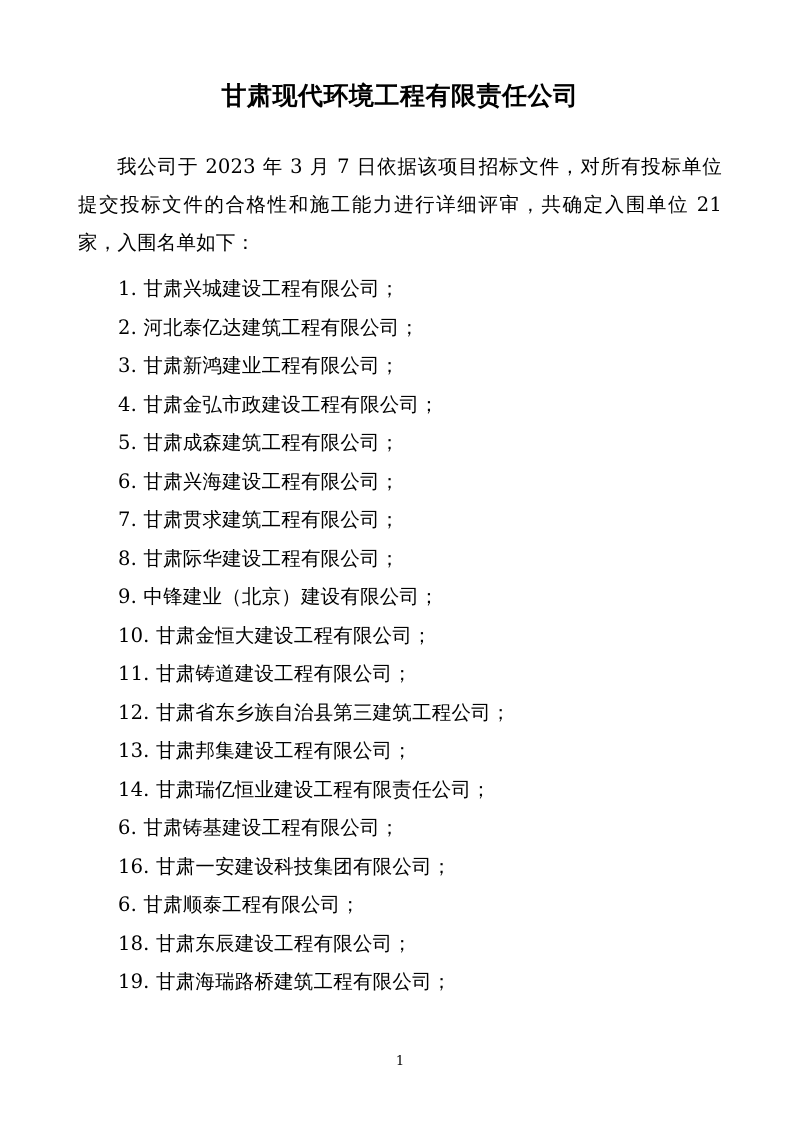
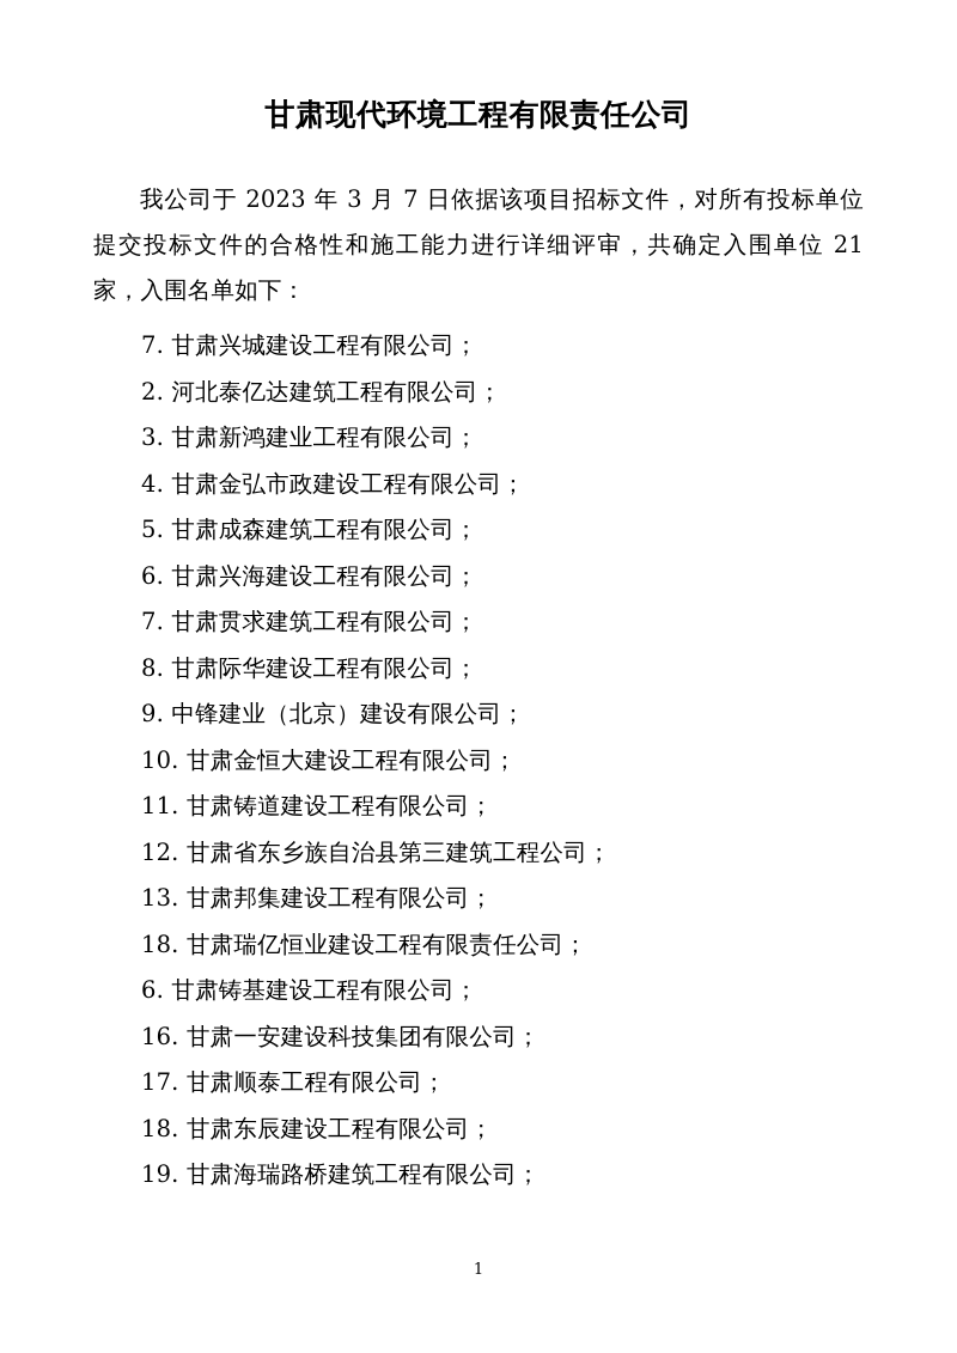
  甘肃现代环境工程有限责任公司
  我公司于 2023 年 3 月 7 日依据该项目招标文件，对所有投标单位提交投标文件的合格性和施工能力进行详细评审，共确定入围单位 21 家，入围名单如下：
- 1. 甘肃兴城建设工程有限公司；
+ 7. 甘肃兴城建设工程有限公司；
  2. 河北泰亿达建筑工程有限公司；
  3. 甘肃新鸿建业工程有限公司；
  4. 甘肃金弘市政建设工程有限公司；
  5. 甘肃成森建筑工程有限公司；
  6. 甘肃兴海建设工程有限公司；
  7. 甘肃贯求建筑工程有限公司；
  8. 甘肃际华建设工程有限公司；
  9. 中锋建业（北京）建设有限公司；
  10. 甘肃金恒大建设工程有限公司；
  11. 甘肃铸道建设工程有限公司；
  12. 甘肃省东乡族自治县第三建筑工程公司；
  13. 甘肃邦集建设工程有限公司；
- 14. 甘肃瑞亿恒业建设工程有限责任公司；
+ 18. 甘肃瑞亿恒业建设工程有限责任公司；
  6. 甘肃铸基建设工程有限公司；
  16. 甘肃一安建设科技集团有限公司；
- 6. 甘肃顺泰工程有限公司；
+ 17. 甘肃顺泰工程有限公司；
  18. 甘肃东辰建设工程有限公司；
  19. 甘肃海瑞路桥建筑工程有限公司；
  1
